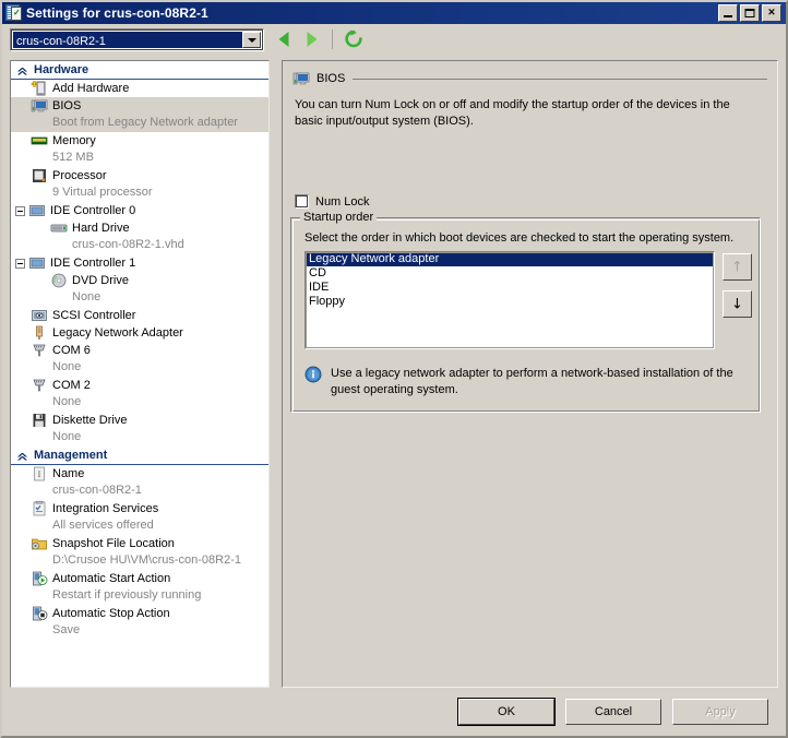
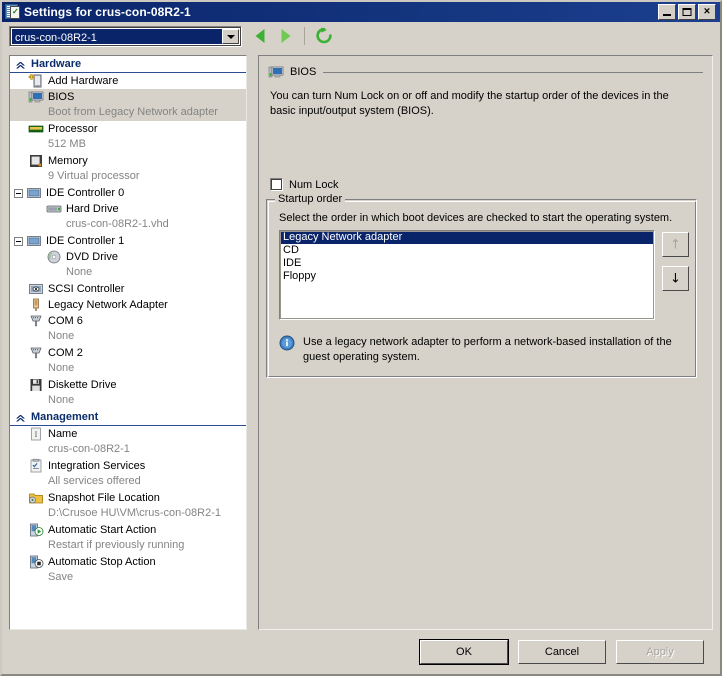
  ✓
  Settings for crus-con-08R2-1
  ×
  crus-con-08R2-1
  Hardware
  Add Hardware
  BIOS
  Boot from Legacy Network adapter
- Memory
+ Processor
  512 MB
- Processor
+ Memory
  9 Virtual processor
  IDE Controller 0
  Hard Drive
  crus-con-08R2-1.vhd
  IDE Controller 1
  DVD Drive
  None
  SCSI Controller
  Legacy Network Adapter
  COM 6
  None
  COM 2
  None
  Diskette Drive
  None
  Management
  I
  Name
  crus-con-08R2-1
  Integration Services
  All services offered
  Snapshot File Location
  D:\Crusoe HU\VM\crus-con-08R2-1
  Automatic Start Action
  Restart if previously running
  Automatic Stop Action
  Save
  BIOS
  You can turn Num Lock on or off and modify the startup order of the devices in the basic input/output system (BIOS).
  Num Lock
  Startup order
  Select the order in which boot devices are checked to start the operating system.
  Legacy Network adapter
  CD
  IDE
  Floppy
  ↑
  ↓
  Use a legacy network adapter to perform a network-based installation of the guest operating system.
  OK
  Cancel
  Apply
